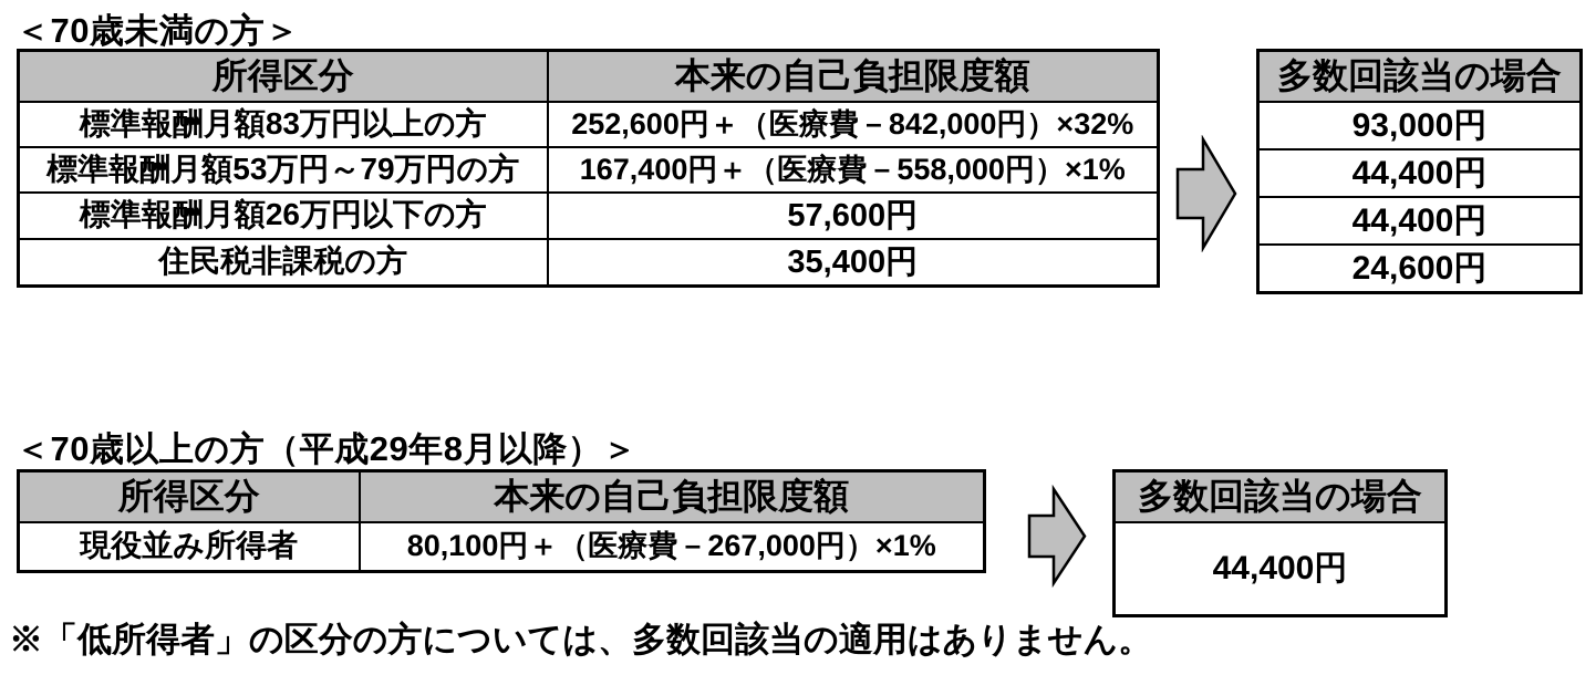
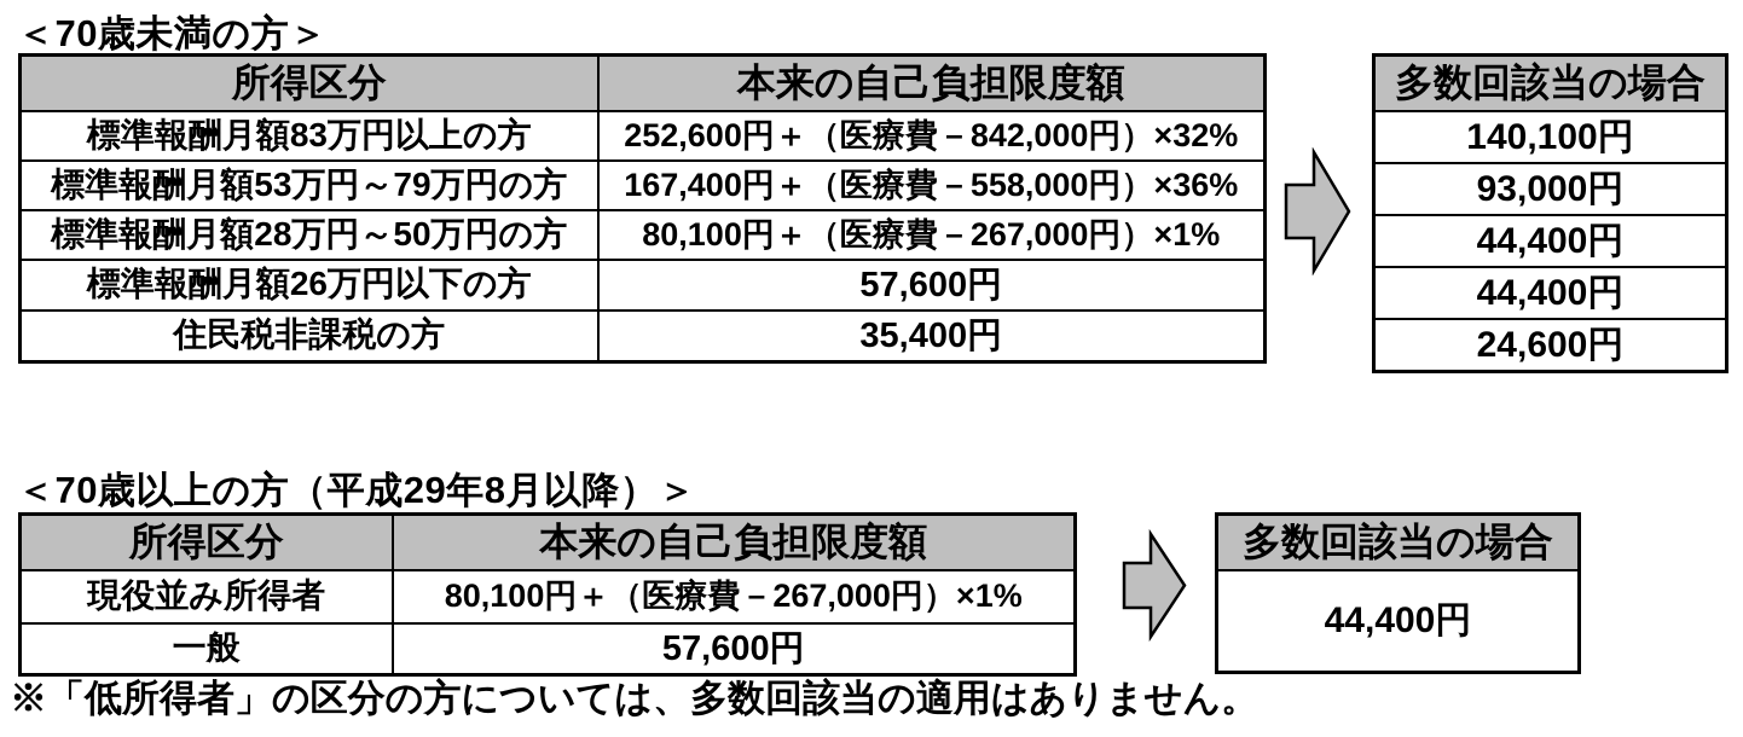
  ＜70歳未満の方＞
  所得区分	本来の自己負担限度額
  標準報酬月額83万円以上の方	252,600円＋（医療費－842,000円）×32%
- 標準報酬月額53万円～79万円の方	167,400円＋（医療費－558,000円）×1%
+ 標準報酬月額53万円～79万円の方	167,400円＋（医療費－558,000円）×36%
+ 標準報酬月額28万円～50万円の方	80,100円＋（医療費－267,000円）×1%
  標準報酬月額26万円以下の方	57,600円
  住民税非課税の方	35,400円
  多数回該当の場合
+ 140,100円
  93,000円
  44,400円
  44,400円
  24,600円
  ＜70歳以上の方（平成29年8月以降）＞
  所得区分	本来の自己負担限度額
  現役並み所得者	80,100円＋（医療費－267,000円）×1%
+ 一般	57,600円
  多数回該当の場合
  44,400円
  ※「低所得者」の区分の方については、多数回該当の適用はありません。
